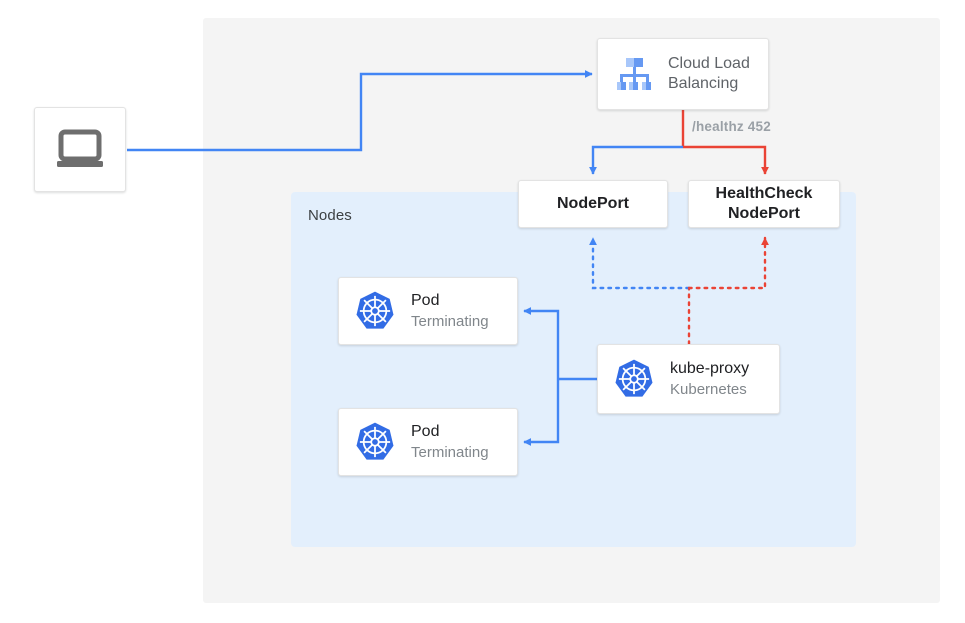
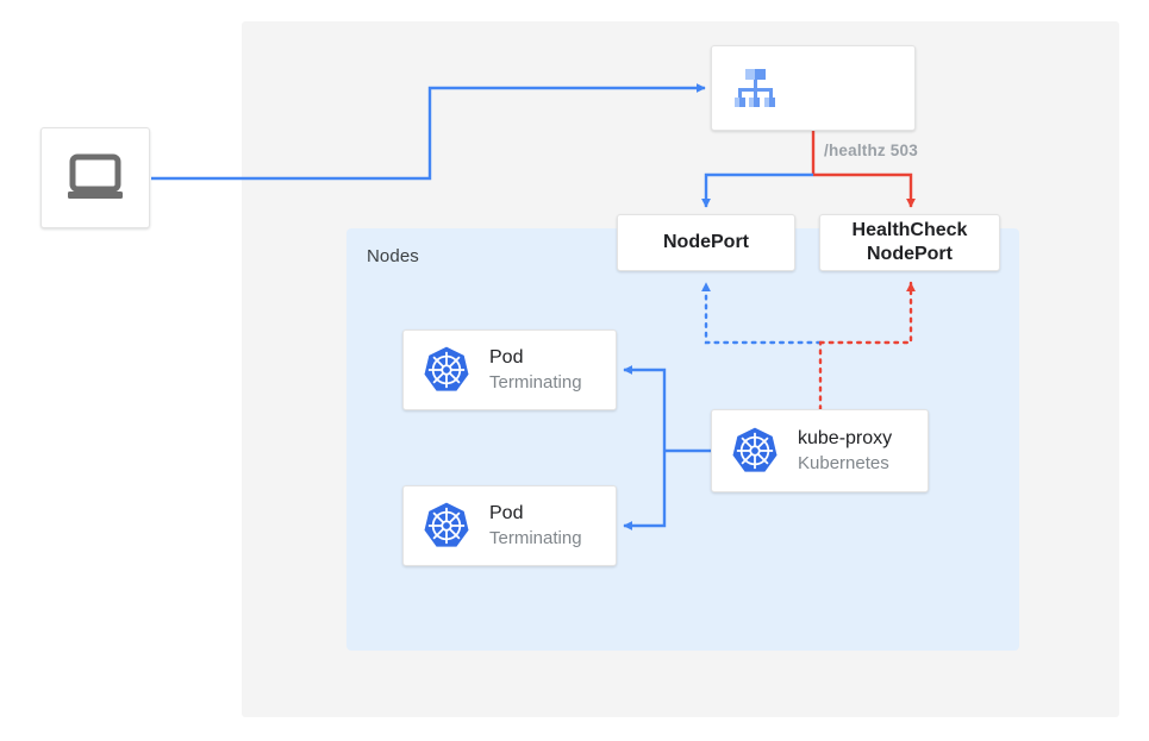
  Nodes
- Cloud Load
- Balancing
- /healthz 452
+ /healthz 503
  NodePort
  HealthCheck
  NodePort
  Pod
  Terminating
  Pod
  Terminating
  kube-proxy
  Kubernetes
